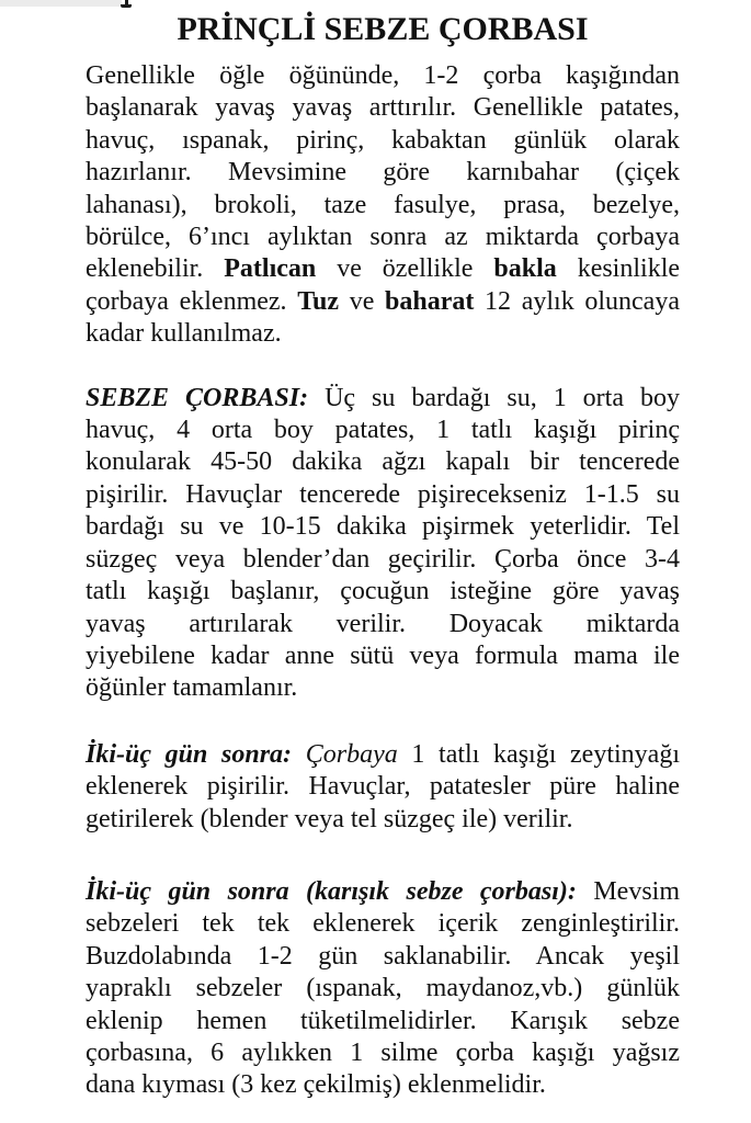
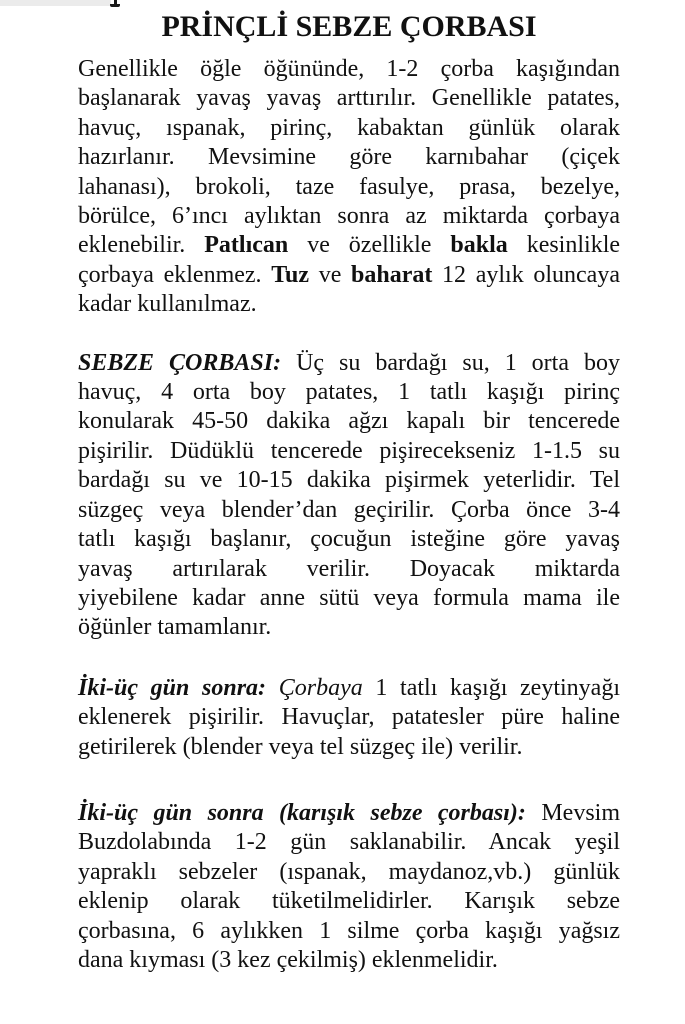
  PRİNÇLİ SEBZE ÇORBASI
  Genellikle öğle öğününde, 1-2 çorba kaşığından
  başlanarak yavaş yavaş arttırılır. Genellikle patates,
  havuç, ıspanak, pirinç, kabaktan günlük olarak
  hazırlanır. Mevsimine göre karnıbahar (çiçek
  lahanası), brokoli, taze fasulye, prasa, bezelye,
  börülce, 6’ıncı aylıktan sonra az miktarda çorbaya
  eklenebilir. Patlıcan ve özellikle bakla kesinlikle
  çorbaya eklenmez. Tuz ve baharat 12 aylık oluncaya
  kadar kullanılmaz.
  SEBZE ÇORBASI: Üç su bardağı su, 1 orta boy
  havuç, 4 orta boy patates, 1 tatlı kaşığı pirinç
  konularak 45-50 dakika ağzı kapalı bir tencerede
- pişirilir. Havuçlar tencerede pişirecekseniz 1-1.5 su
+ pişirilir. Düdüklü tencerede pişirecekseniz 1-1.5 su
  bardağı su ve 10-15 dakika pişirmek yeterlidir. Tel
  süzgeç veya blender’dan geçirilir. Çorba önce 3-4
  tatlı kaşığı başlanır, çocuğun isteğine göre yavaş
  yavaş artırılarak verilir. Doyacak miktarda
  yiyebilene kadar anne sütü veya formula mama ile
  öğünler tamamlanır.
  İki-üç gün sonra: Çorbaya 1 tatlı kaşığı zeytinyağı
  eklenerek pişirilir. Havuçlar, patatesler püre haline
  getirilerek (blender veya tel süzgeç ile) verilir.
  İki-üç gün sonra (karışık sebze çorbası): Mevsim
- sebzeleri tek tek eklenerek içerik zenginleştirilir.
  Buzdolabında 1-2 gün saklanabilir. Ancak yeşil
  yapraklı sebzeler (ıspanak, maydanoz,vb.) günlük
- eklenip hemen tüketilmelidirler. Karışık sebze
+ eklenip olarak tüketilmelidirler. Karışık sebze
  çorbasına, 6 aylıkken 1 silme çorba kaşığı yağsız
  dana kıyması (3 kez çekilmiş) eklenmelidir.
